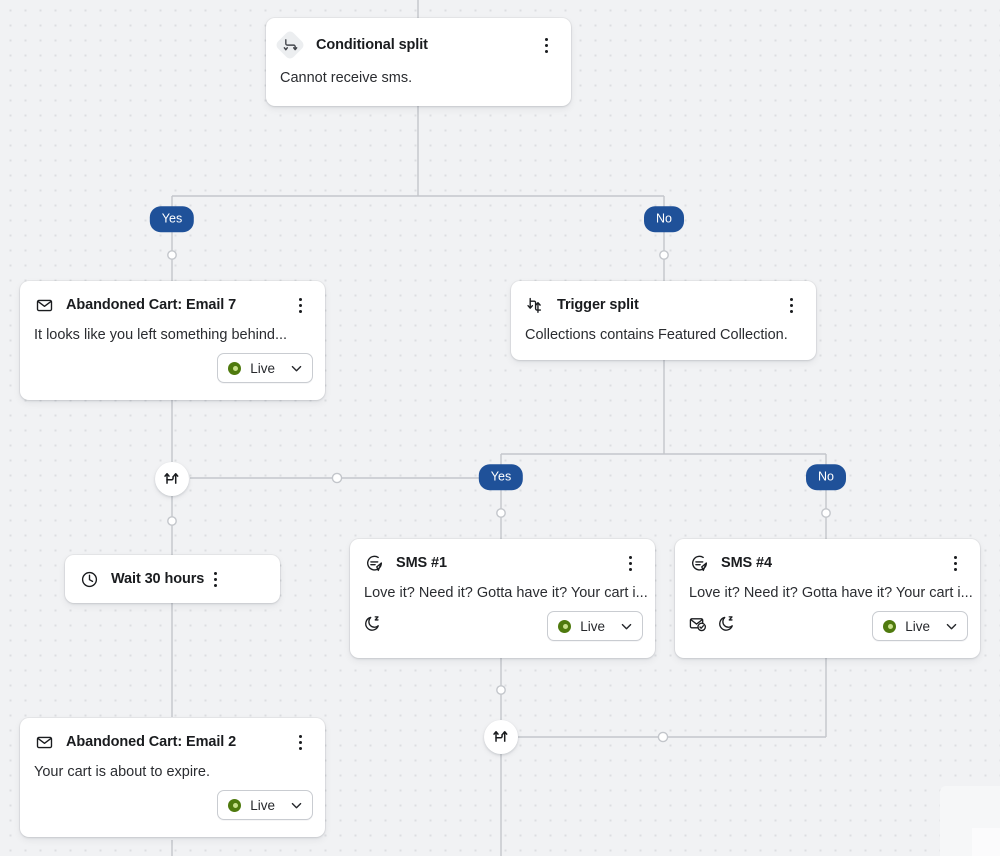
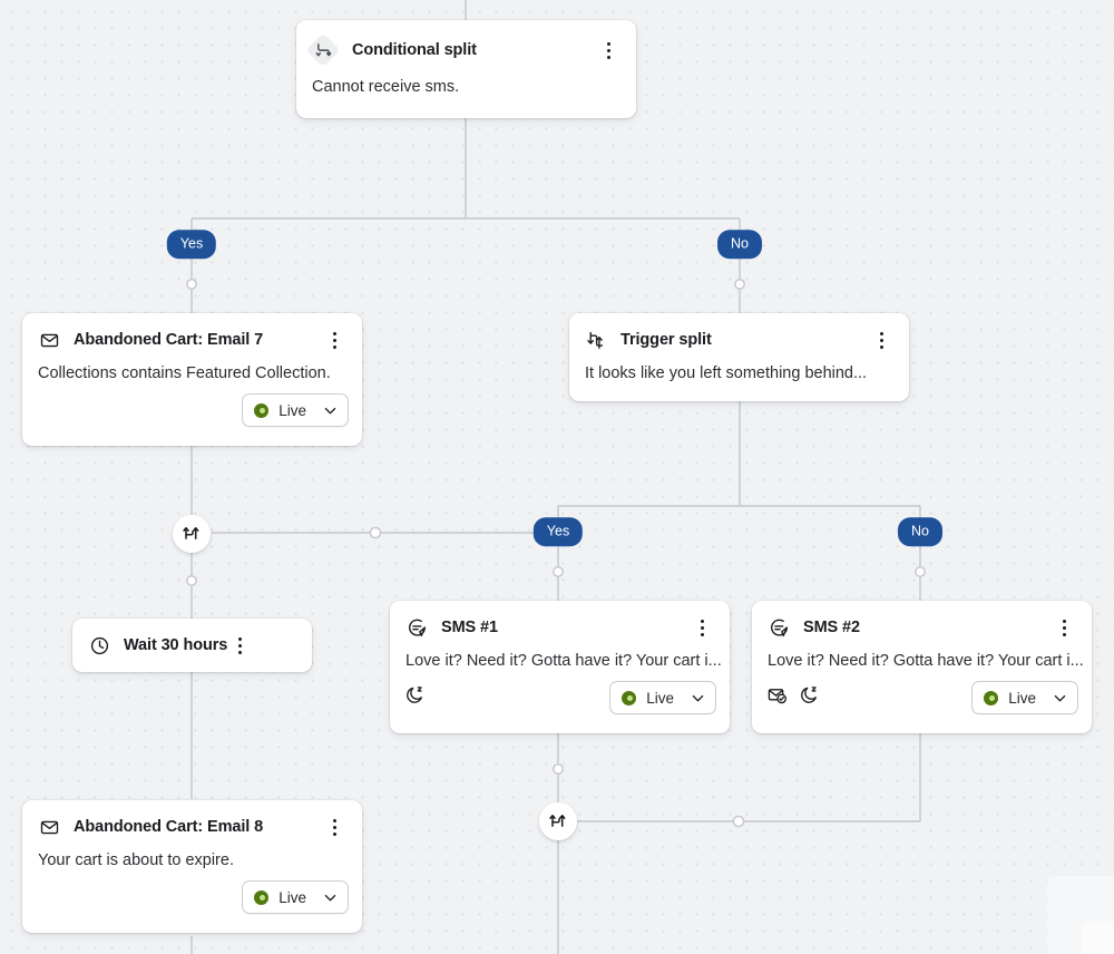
  Conditional split
  Cannot receive sms.
  Yes
  No
  Abandoned Cart: Email 7
- It looks like you left something behind...
+ Collections contains Featured Collection.
  Live
  Trigger split
- Collections contains Featured Collection.
+ It looks like you left something behind...
  Yes
  No
  Wait 30 hours
  SMS #1
  Love it? Need it? Gotta have it? Your cart i...
  Live
- SMS #4
+ SMS #2
  Love it? Need it? Gotta have it? Your cart i...
  Live
- Abandoned Cart: Email 2
+ Abandoned Cart: Email 8
  Your cart is about to expire.
  Live
